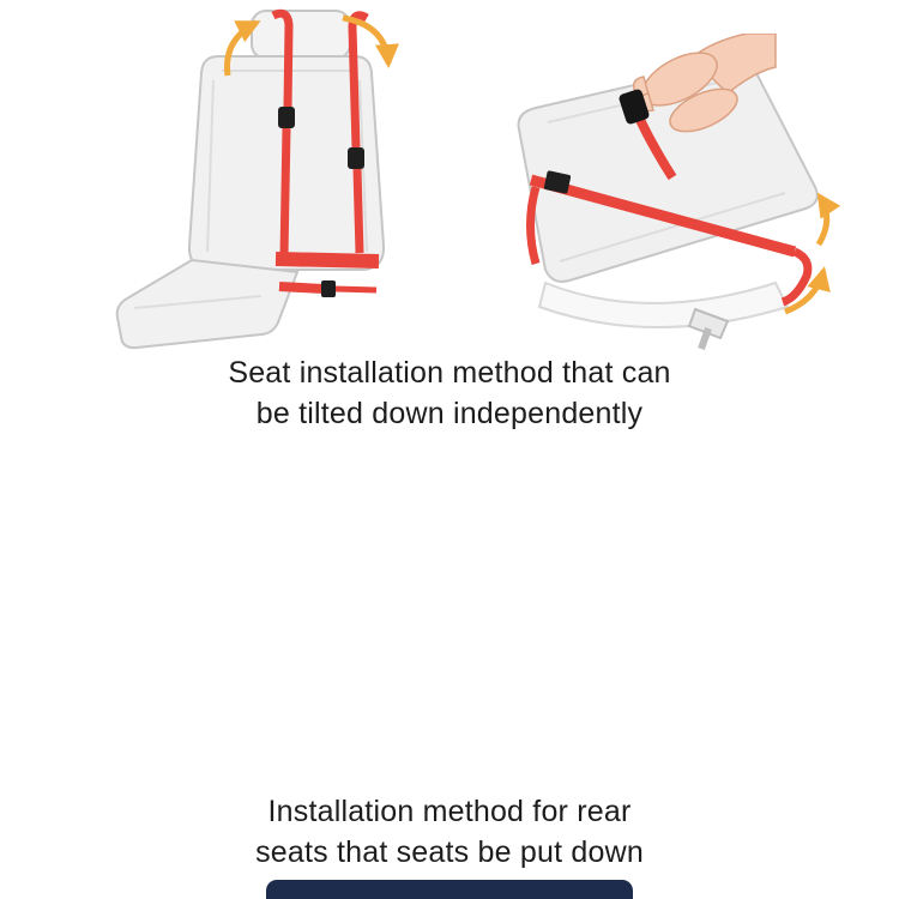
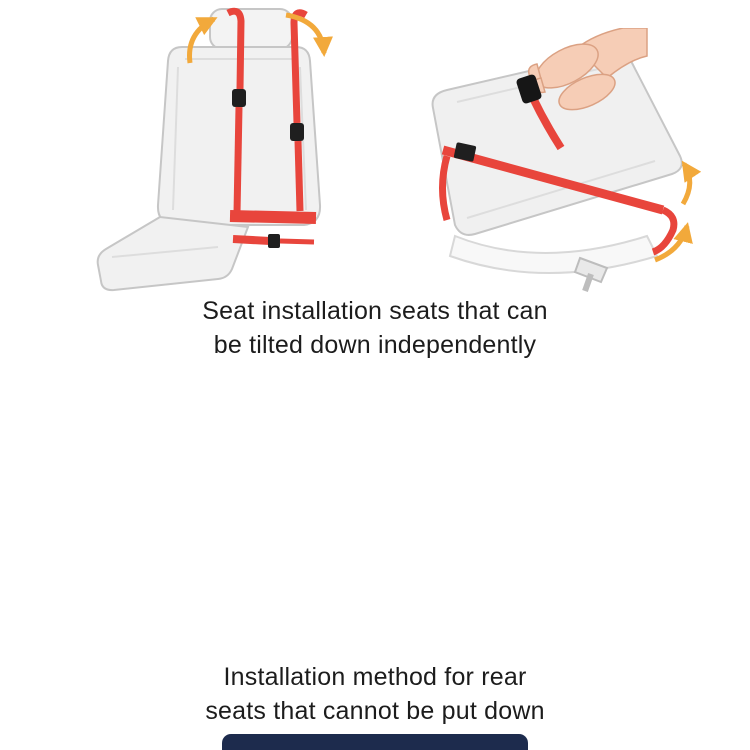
- Seat installation method that can
+ Seat installation seats that can
  be tilted down independently
  Installation method for rear
- seats that seats be put down
+ seats that cannot be put down
